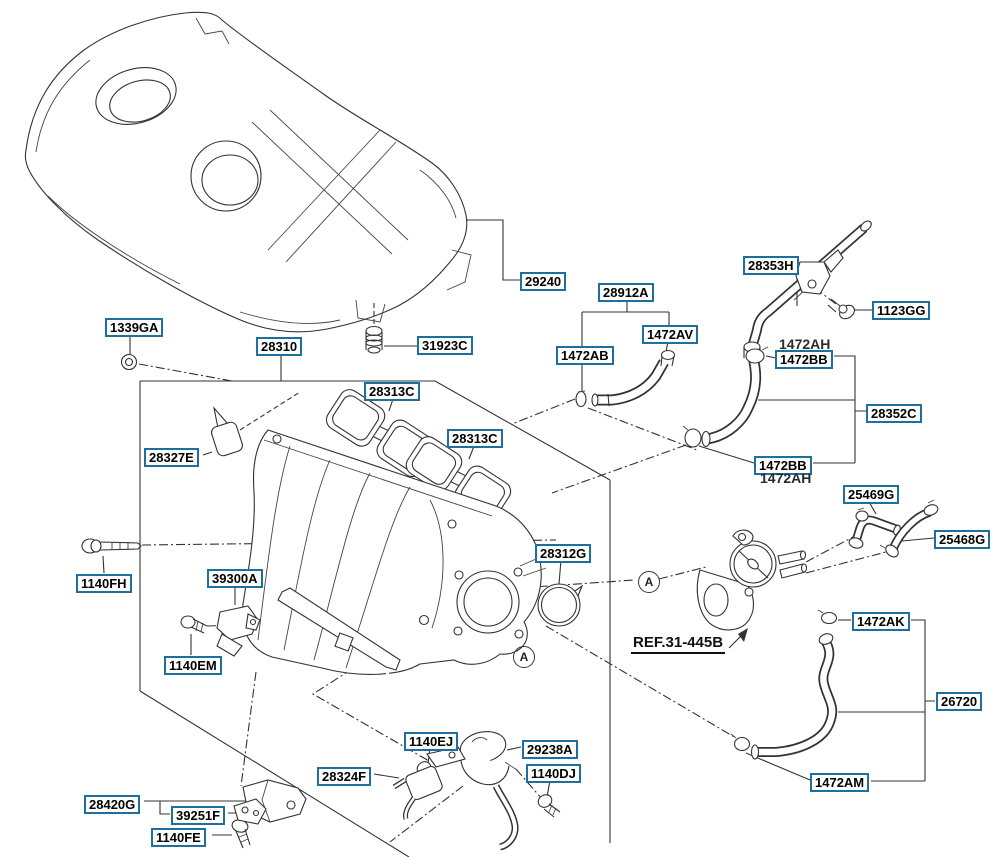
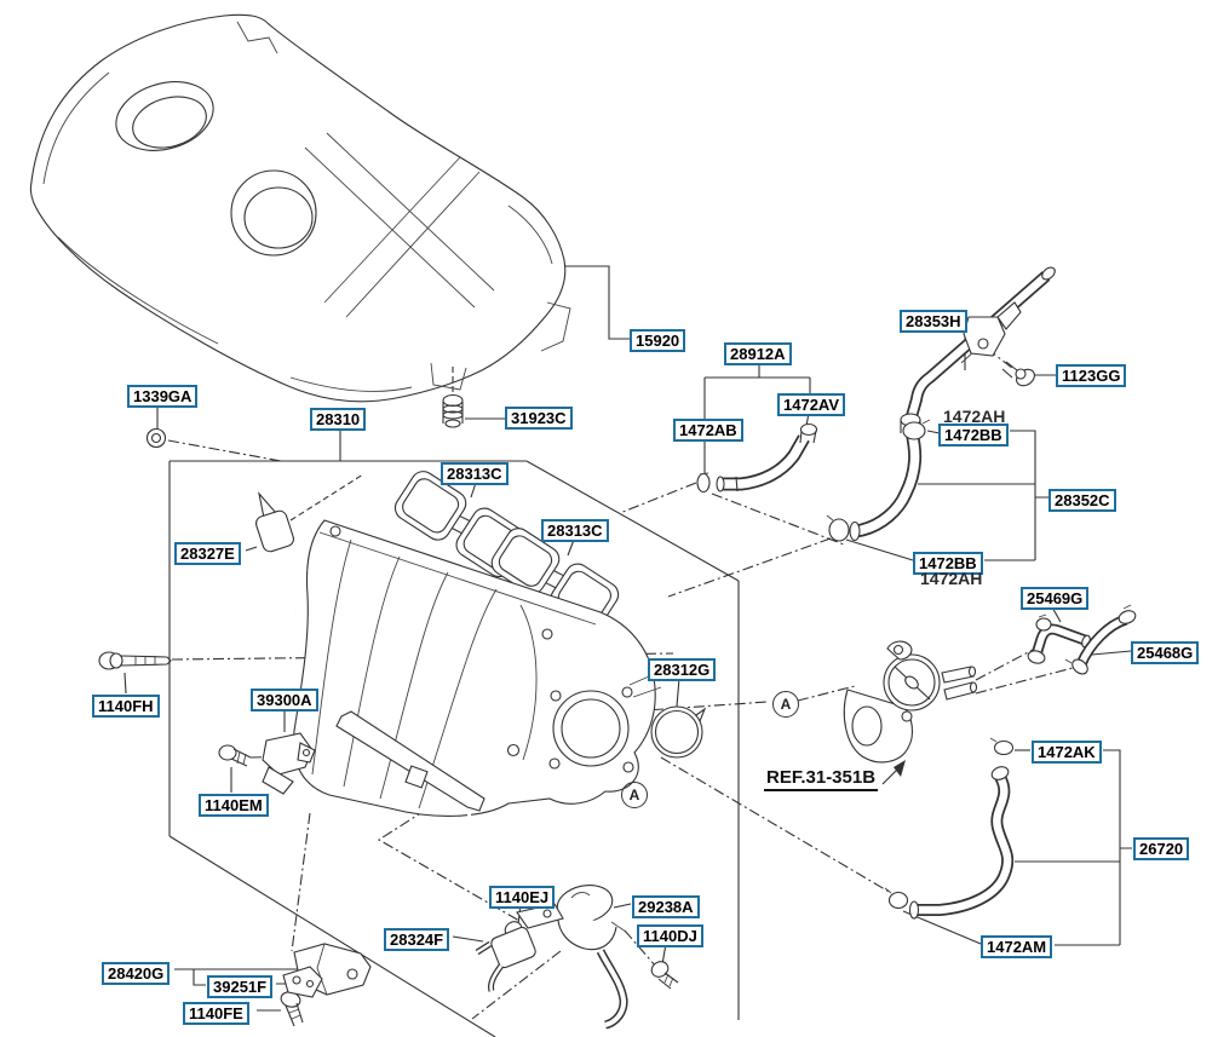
  A
  A
- REF.31-445B
+ REF.31-351B
  1339GA
  28310
  31923C
- 29240
+ 15920
  28912A
  1472AV
  1472AB
  28353H
  1123GG
  1472AH
  1472BB
  28352C
  1472BB
  1472AH
  25469G
  25468G
  28313C
  28313C
  28327E
  28312G
  1140FH
  39300A
  1140EM
  1472AK
  26720
  1472AM
  1140EJ
  29238A
  1140DJ
  28324F
  28420G
  39251F
  1140FE
